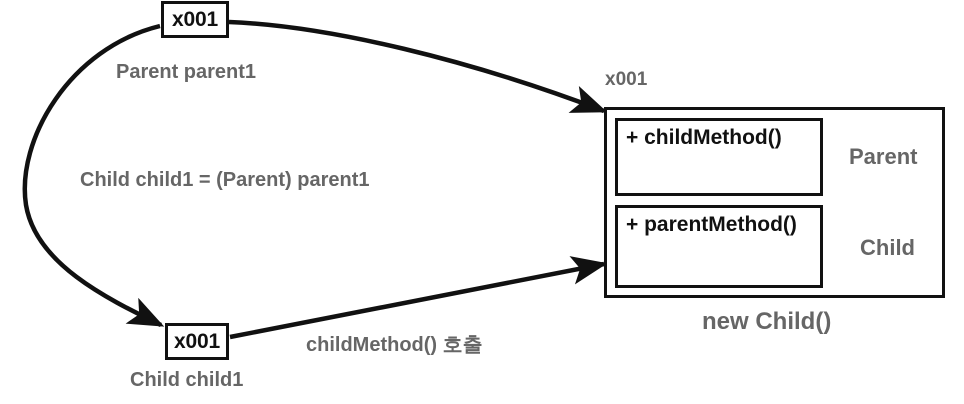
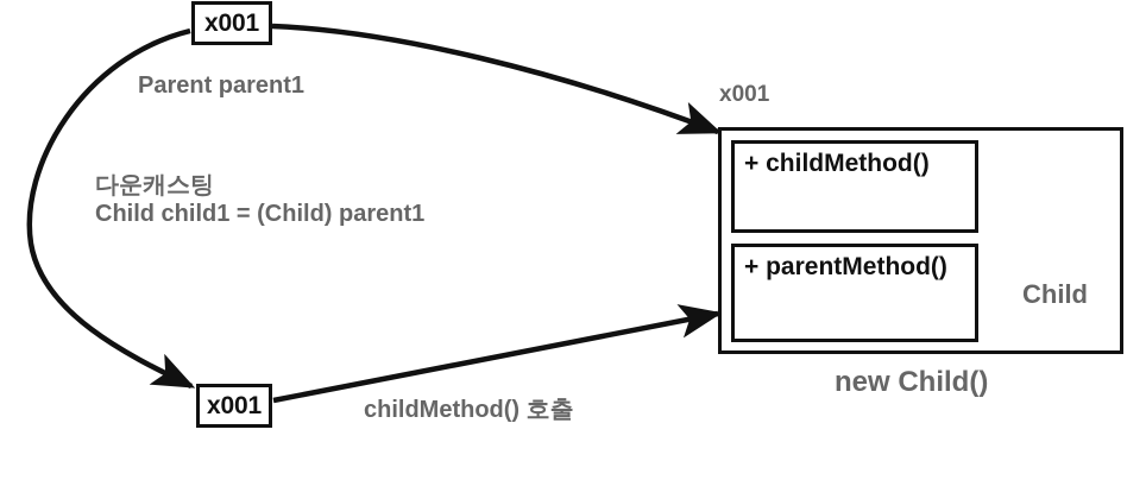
  x001
  Parent parent1
+ 다운캐스팅
- Child child1 = (Parent) parent1
+ Child child1 = (Child) parent1
  x001
- Child child1
  childMethod() 호출
  x001
  + childMethod()
- Parent
  + parentMethod()
  Child
  new Child()
